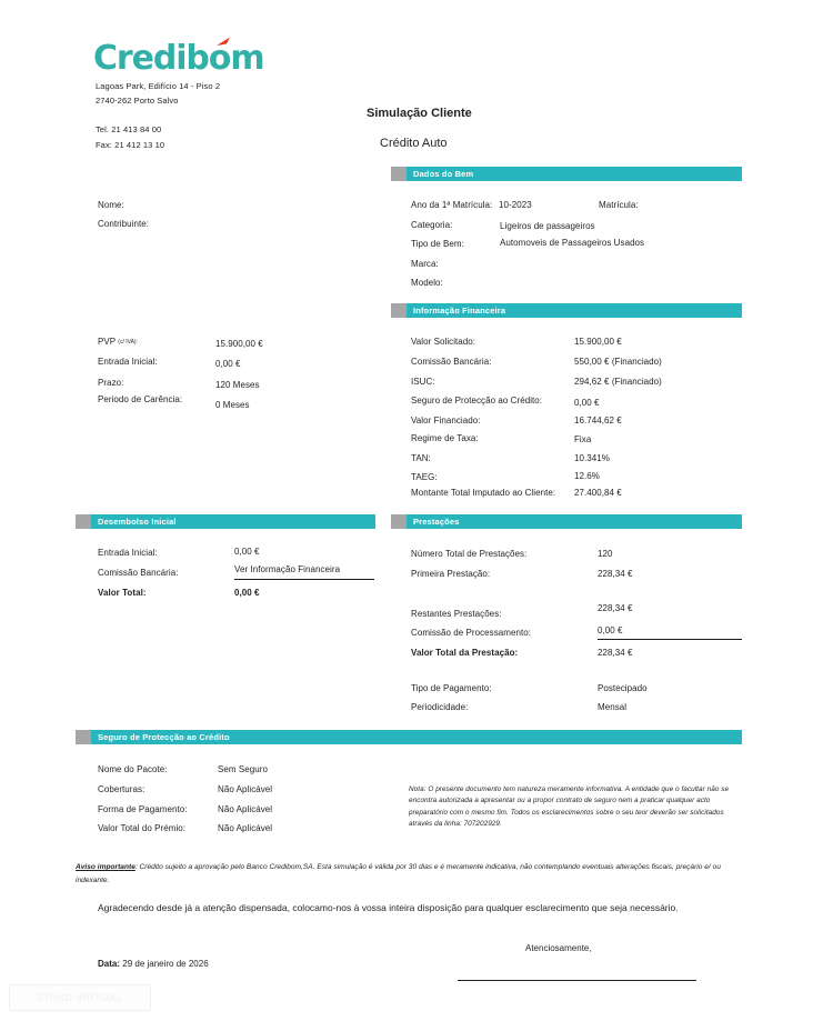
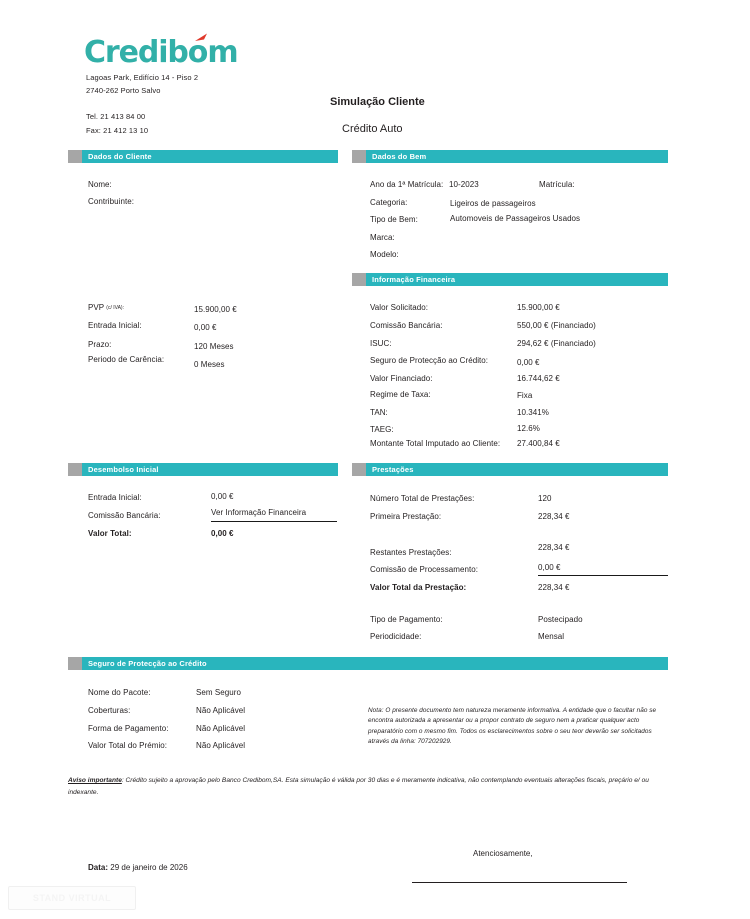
  Credibom
  Lagoas Park, Edifício 14 - Piso 2
  2740-262 Porto Salvo
  Tel. 21 413 84 00
  Fax: 21 412 13 10
  Simulação Cliente
  Crédito Auto
+ Dados do Cliente
  Nome:
  Contribuinte:
  Dados do Bem
  Ano da 1ª Matrícula:
  10-2023
  Matrícula:
  Categoria:
  Ligeiros de passageiros
  Tipo de Bem:
  Automoveis de Passageiros Usados
  Marca:
  Modelo:
  15.900,00 €
  Entrada Inicial:
  0,00 €
  Prazo:
  120 Meses
  Periodo de Carência:
  0 Meses
  Informação Financeira
  Valor Solicitado:
  15.900,00 €
  Comissão Bancária:
  550,00 € (Financiado)
  ISUC:
  294,62 € (Financiado)
  Seguro de Protecção ao Crédito:
  0,00 €
  Valor Financiado:
  16.744,62 €
  Regime de Taxa:
  Fixa
  TAN:
  10.341%
  TAEG:
  12.6%
  Montante Total Imputado ao Cliente:
  27.400,84 €
  Desembolso Inicial
  Entrada Inicial:
  0,00 €
  Comissão Bancária:
  Ver Informação Financeira
  Valor Total:
  0,00 €
  Prestações
  Número Total de Prestações:
  120
  Primeira Prestação:
  228,34 €
  Restantes Prestações:
  228,34 €
  Comissão de Processamento:
  0,00 €
  Valor Total da Prestação:
  228,34 €
  Tipo de Pagamento:
  Postecipado
  Periodicidade:
  Mensal
  Seguro de Protecção ao Crédito
  Nome do Pacote:
  Sem Seguro
  Coberturas:
  Não Aplicável
  Forma de Pagamento:
  Não Aplicável
  Valor Total do Prémio:
  Não Aplicável
- Agradecendo desde já a atenção dispensada, colocamo-nos à vossa inteira disposição para qualquer esclarecimento que seja necessário.
  Atenciosamente,
  Data: 29 de janeiro de 2026
